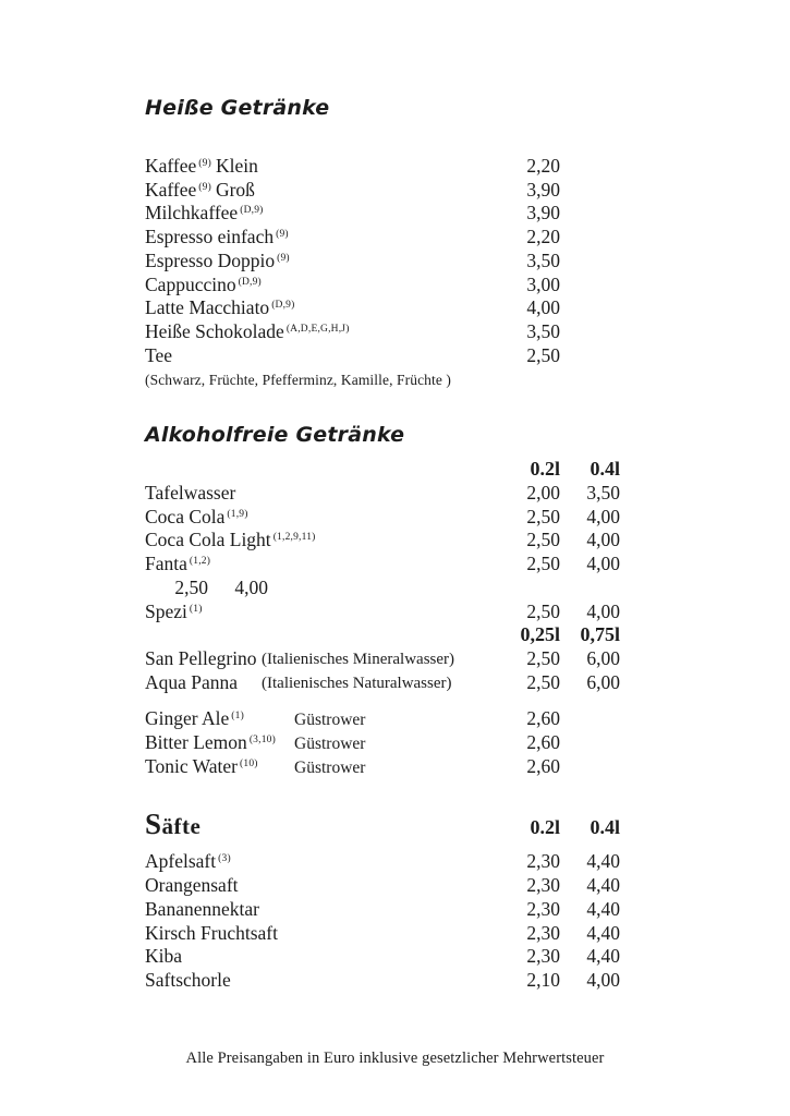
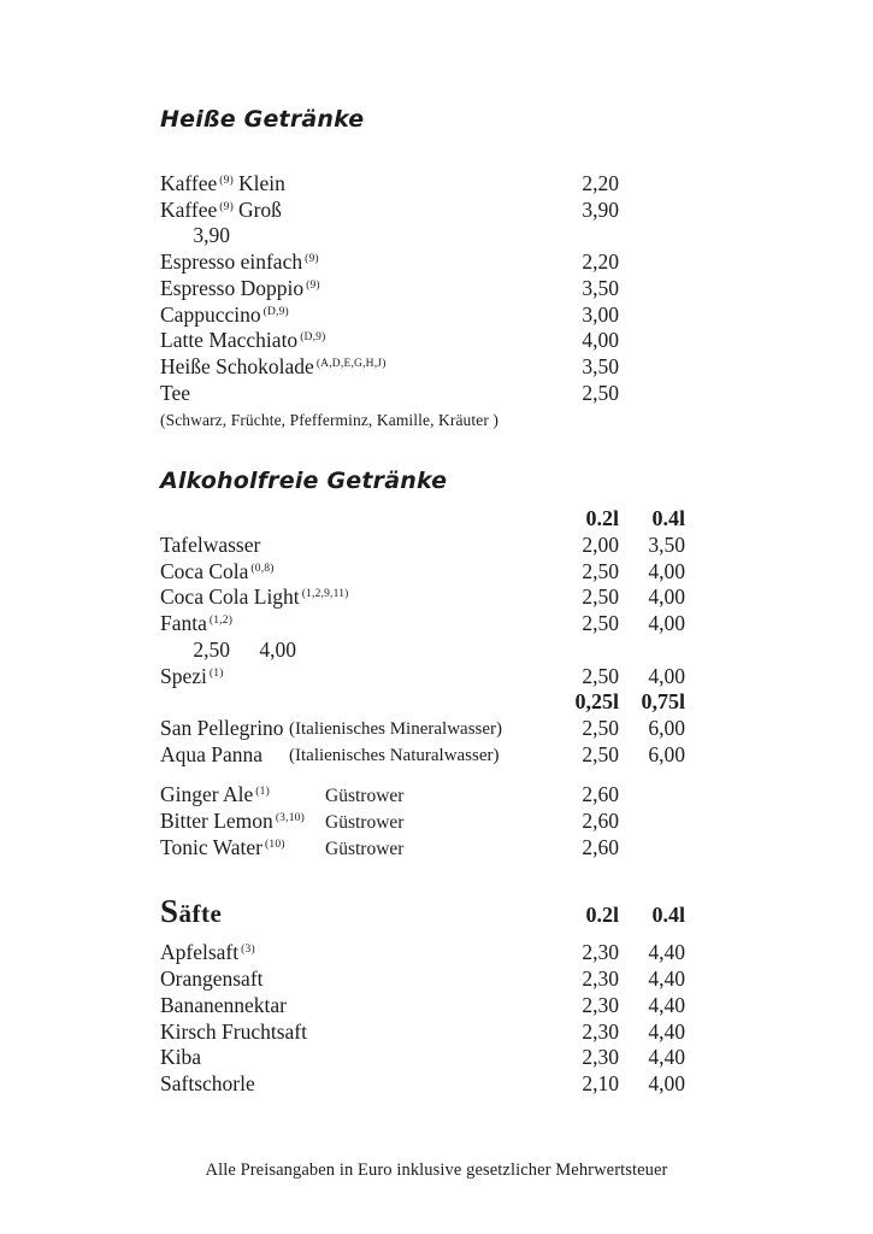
  Heiße Getränke
  Kaffee (9) Klein
  2,20
  Kaffee (9) Groß
  3,90
- Milchkaffee (D,9)
  3,90
  Espresso einfach (9)
  2,20
  Espresso Doppio (9)
  3,50
  Cappuccino (D,9)
  3,00
  Latte Macchiato (D,9)
  4,00
  Heiße Schokolade (A,D,E,G,H,J)
  3,50
  Tee
  2,50
- (Schwarz, Früchte, Pfefferminz, Kamille, Früchte )
+ (Schwarz, Früchte, Pfefferminz, Kamille, Kräuter )
  Alkoholfreie Getränke
  0.2l
  0.4l
  Tafelwasser
  2,00
  3,50
- Coca Cola (1,9)
+ Coca Cola (0,8)
  2,50
  4,00
  Coca Cola Light (1,2,9,11)
  2,50
  4,00
  Fanta (1,2)
  2,50
  4,00
  2,50
  4,00
  Spezi (1)
  2,50
  4,00
  0,25l
  0,75l
  San Pellegrino
  (Italienisches Mineralwasser)
  2,50
  6,00
  Aqua Panna
  (Italienisches Naturalwasser)
  2,50
  6,00
  Ginger Ale (1)
  Güstrower
  2,60
  Bitter Lemon (3,10)
  Güstrower
  2,60
  Tonic Water (10)
  Güstrower
  2,60
  Säfte
  0.2l
  0.4l
  Apfelsaft (3)
  2,30
  4,40
  Orangensaft
  2,30
  4,40
  Bananennektar
  2,30
  4,40
  Kirsch Fruchtsaft
  2,30
  4,40
  Kiba
  2,30
  4,40
  Saftschorle
  2,10
  4,00
  Alle Preisangaben in Euro inklusive gesetzlicher Mehrwertsteuer
